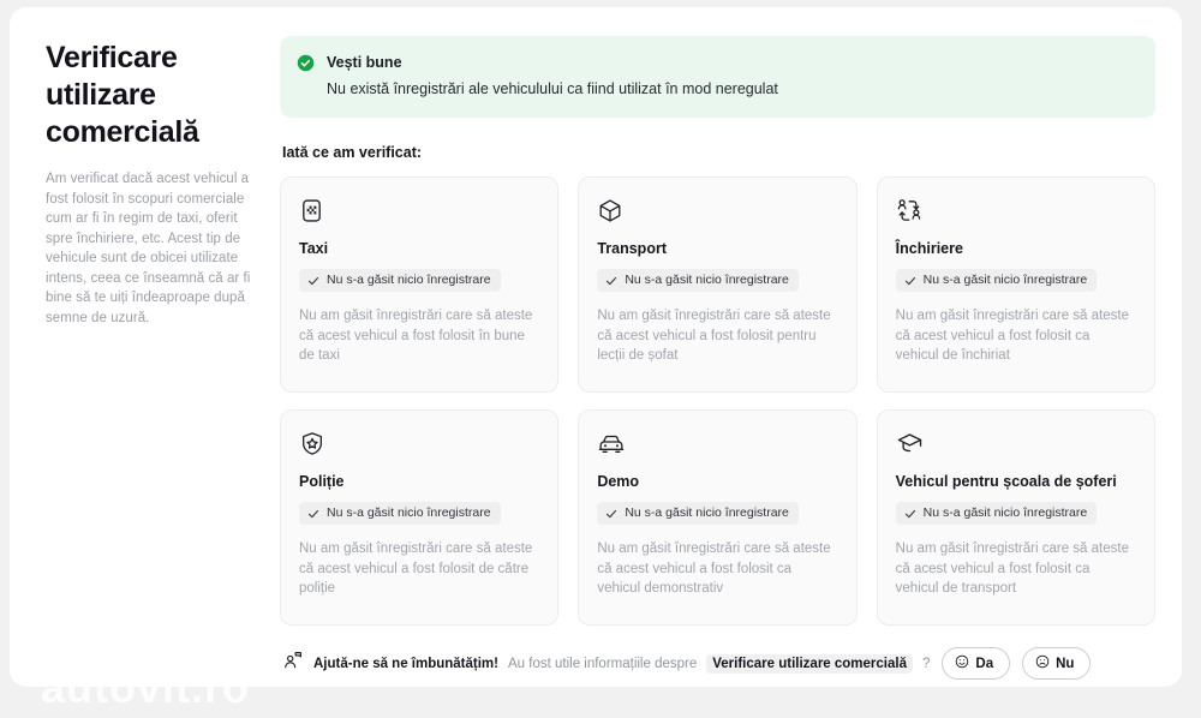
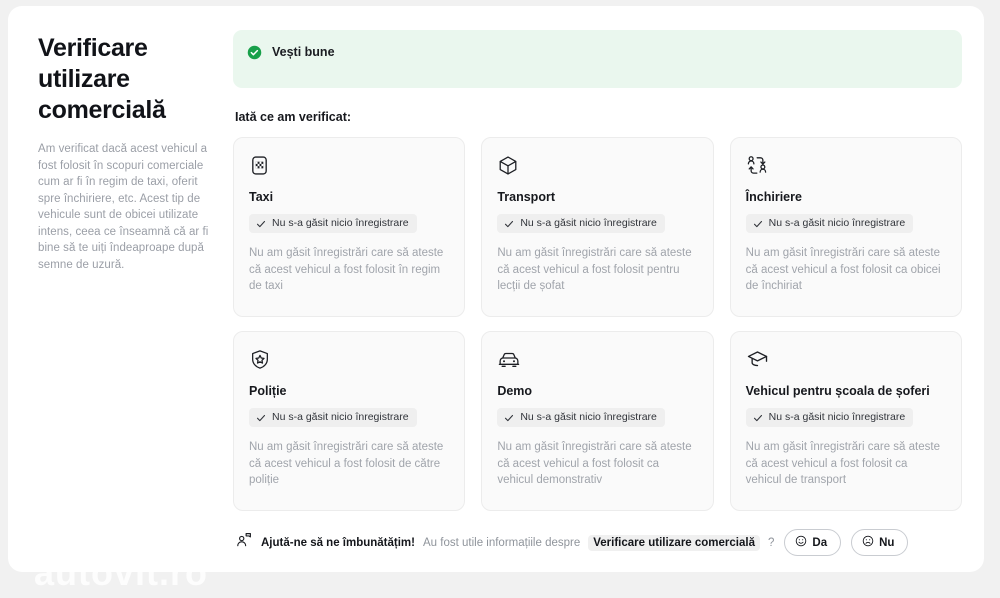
  Verificare utilizare comercială
  Am verificat dacă acest vehicul a fost folosit în scopuri comerciale cum ar fi în regim de taxi, oferit spre închiriere, etc. Acest tip de vehicule sunt de obicei utilizate intens, ceea ce înseamnă că ar fi bine să te uiți îndeaproape după semne de uzură.
  Vești bune
- Nu există înregistrări ale vehiculului ca fiind utilizat în mod neregulat
  Iată ce am verificat:
  Taxi
  Nu s-a găsit nicio înregistrare
- Nu am găsit înregistrări care să ateste că acest vehicul a fost folosit în bune de taxi
+ Nu am găsit înregistrări care să ateste că acest vehicul a fost folosit în regim de taxi
  Transport
  Nu s-a găsit nicio înregistrare
  Nu am găsit înregistrări care să ateste că acest vehicul a fost folosit pentru lecții de șofat
  Închiriere
  Nu s-a găsit nicio înregistrare
- Nu am găsit înregistrări care să ateste că acest vehicul a fost folosit ca vehicul de închiriat
+ Nu am găsit înregistrări care să ateste că acest vehicul a fost folosit ca obicei de închiriat
  Poliție
  Nu s-a găsit nicio înregistrare
  Nu am găsit înregistrări care să ateste că acest vehicul a fost folosit de către poliție
  Demo
  Nu s-a găsit nicio înregistrare
  Nu am găsit înregistrări care să ateste că acest vehicul a fost folosit ca vehicul demonstrativ
  Vehicul pentru școala de șoferi
  Nu s-a găsit nicio înregistrare
  Nu am găsit înregistrări care să ateste că acest vehicul a fost folosit ca vehicul de transport
  Ajută-ne să ne îmbunătățim!
  Au fost utile informațiile despre
  Verificare utilizare comercială
  ?
  Da
  Nu
